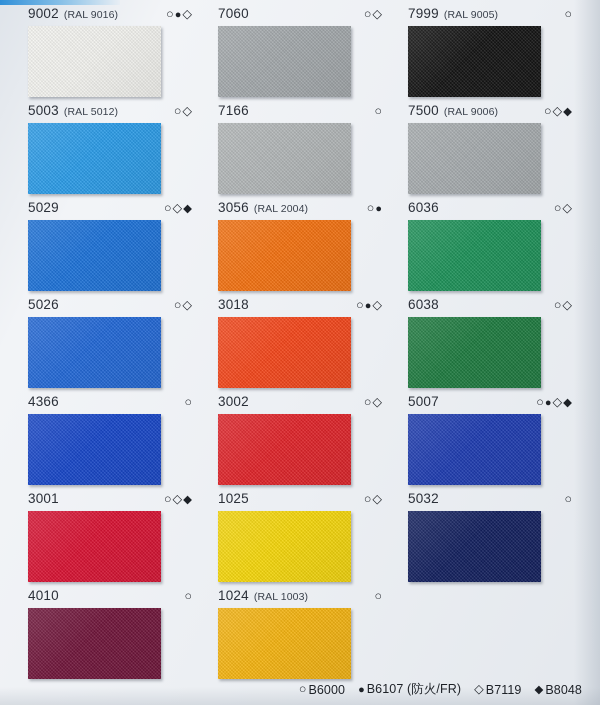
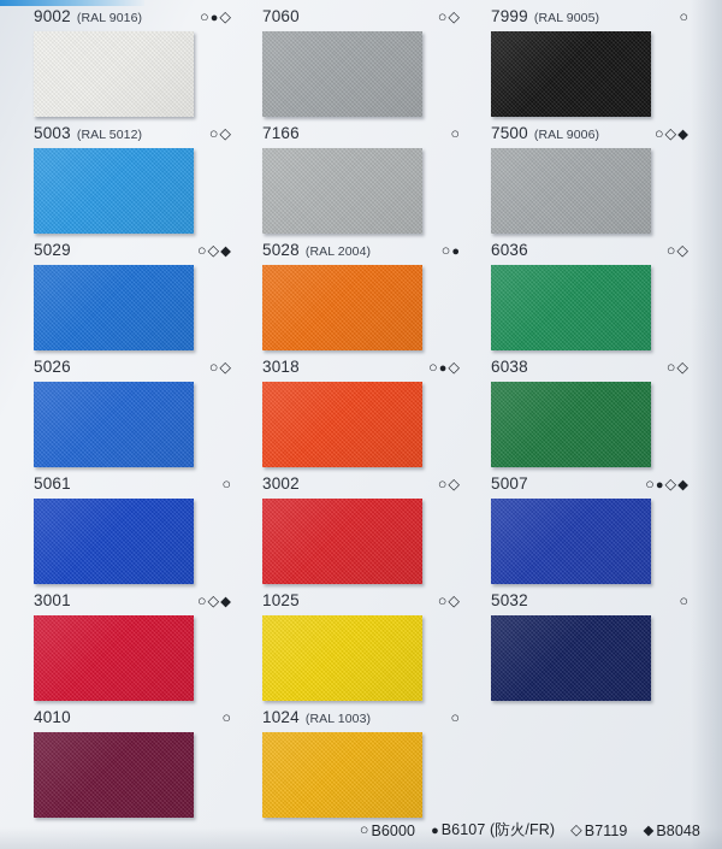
  9002
  (RAL 9016)
  7060
  7999
  (RAL 9005)
  5003
  (RAL 5012)
  7166
  7500
  (RAL 9006)
  5029
- 3056
+ 5028
  (RAL 2004)
  6036
  5026
  3018
  6038
- 4366
+ 5061
  3002
  5007
  3001
  1025
  5032
  4010
  1024
  (RAL 1003)
  B6000
  B6107 (防火/FR)
  B7119
  B8048
